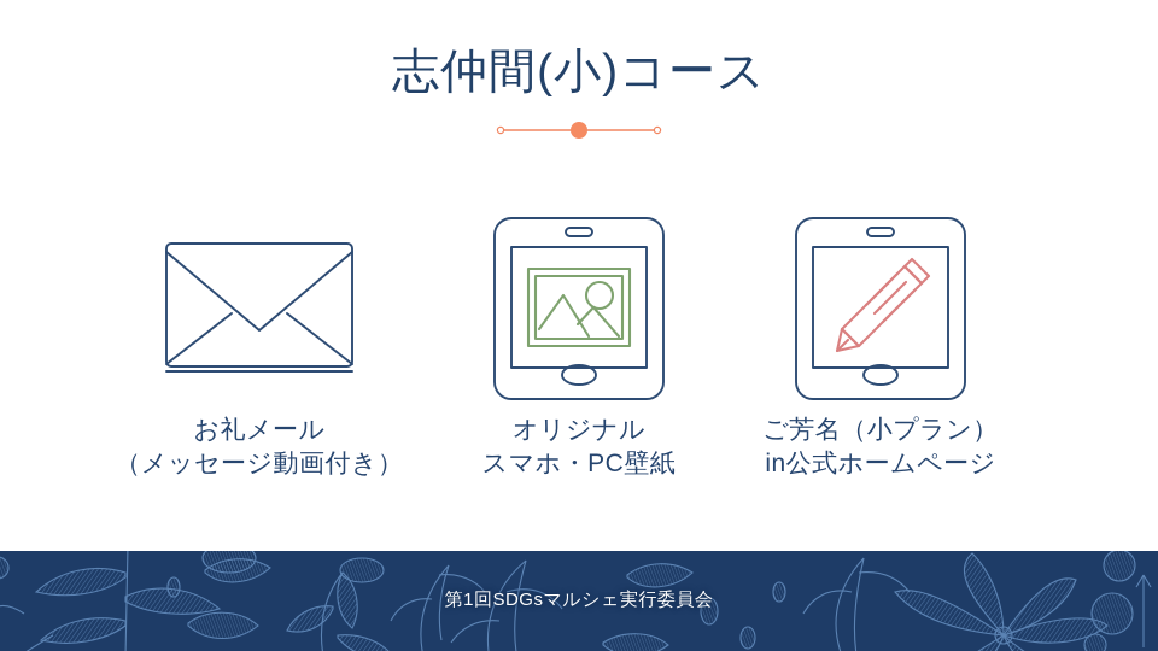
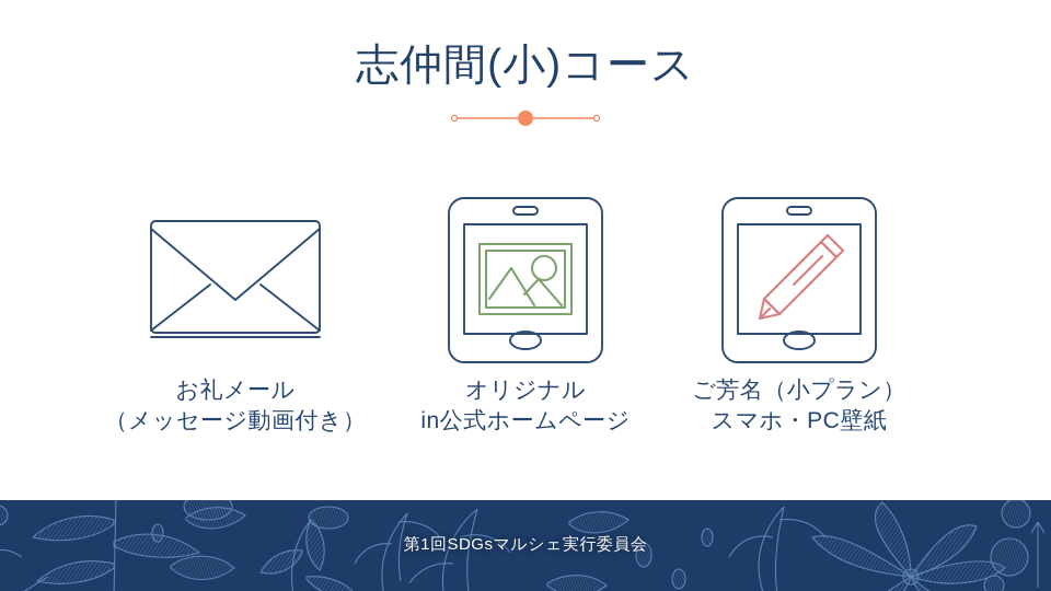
  志仲間(小)コース
  お礼メール
  （メッセージ動画付き）
  オリジナル
- スマホ・PC壁紙
+ in公式ホームページ
  ご芳名（小プラン）
- in公式ホームページ
+ スマホ・PC壁紙
  第1回SDGsマルシェ実行委員会
